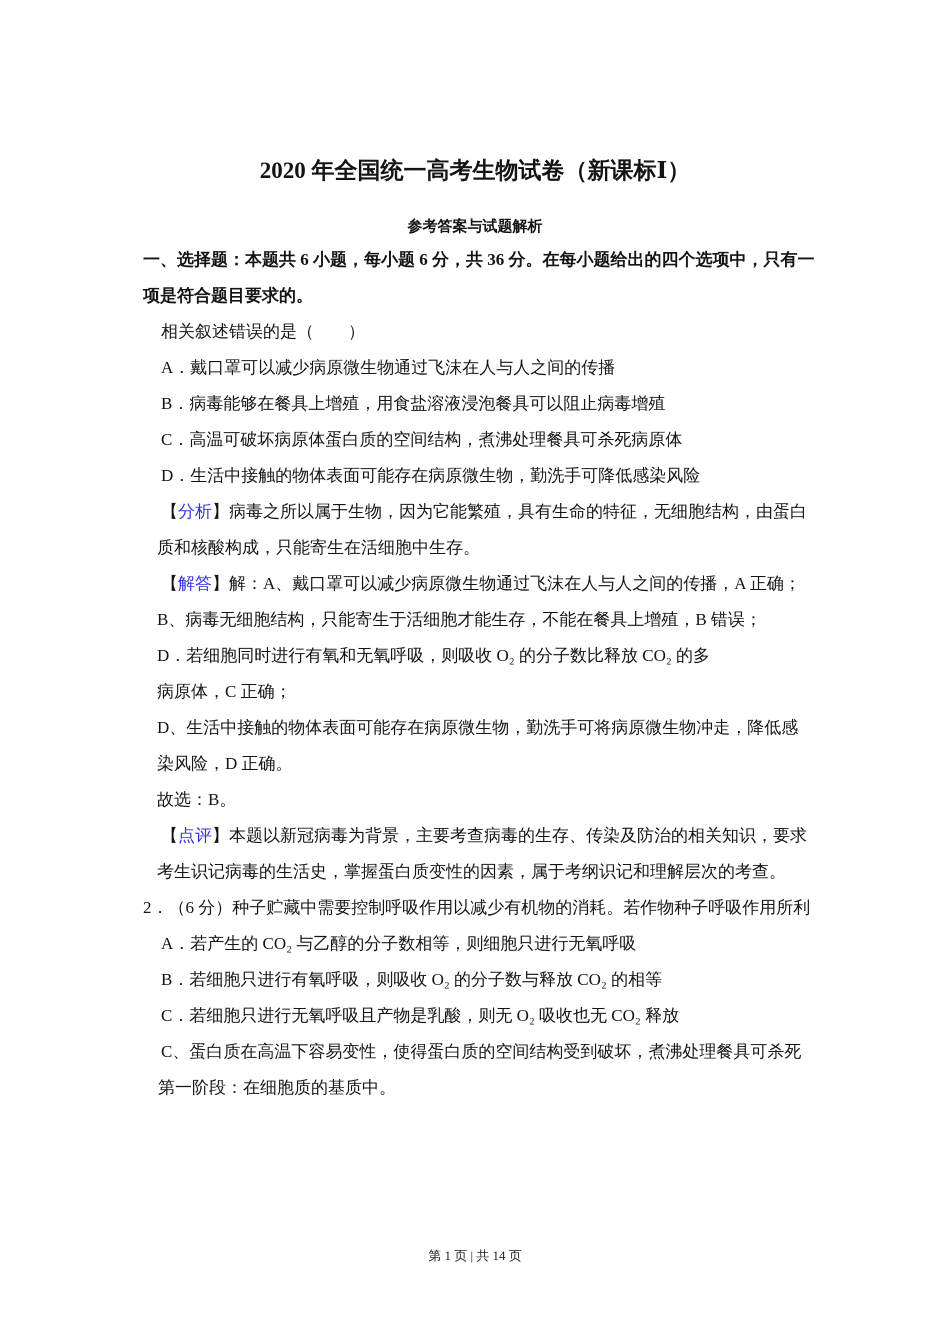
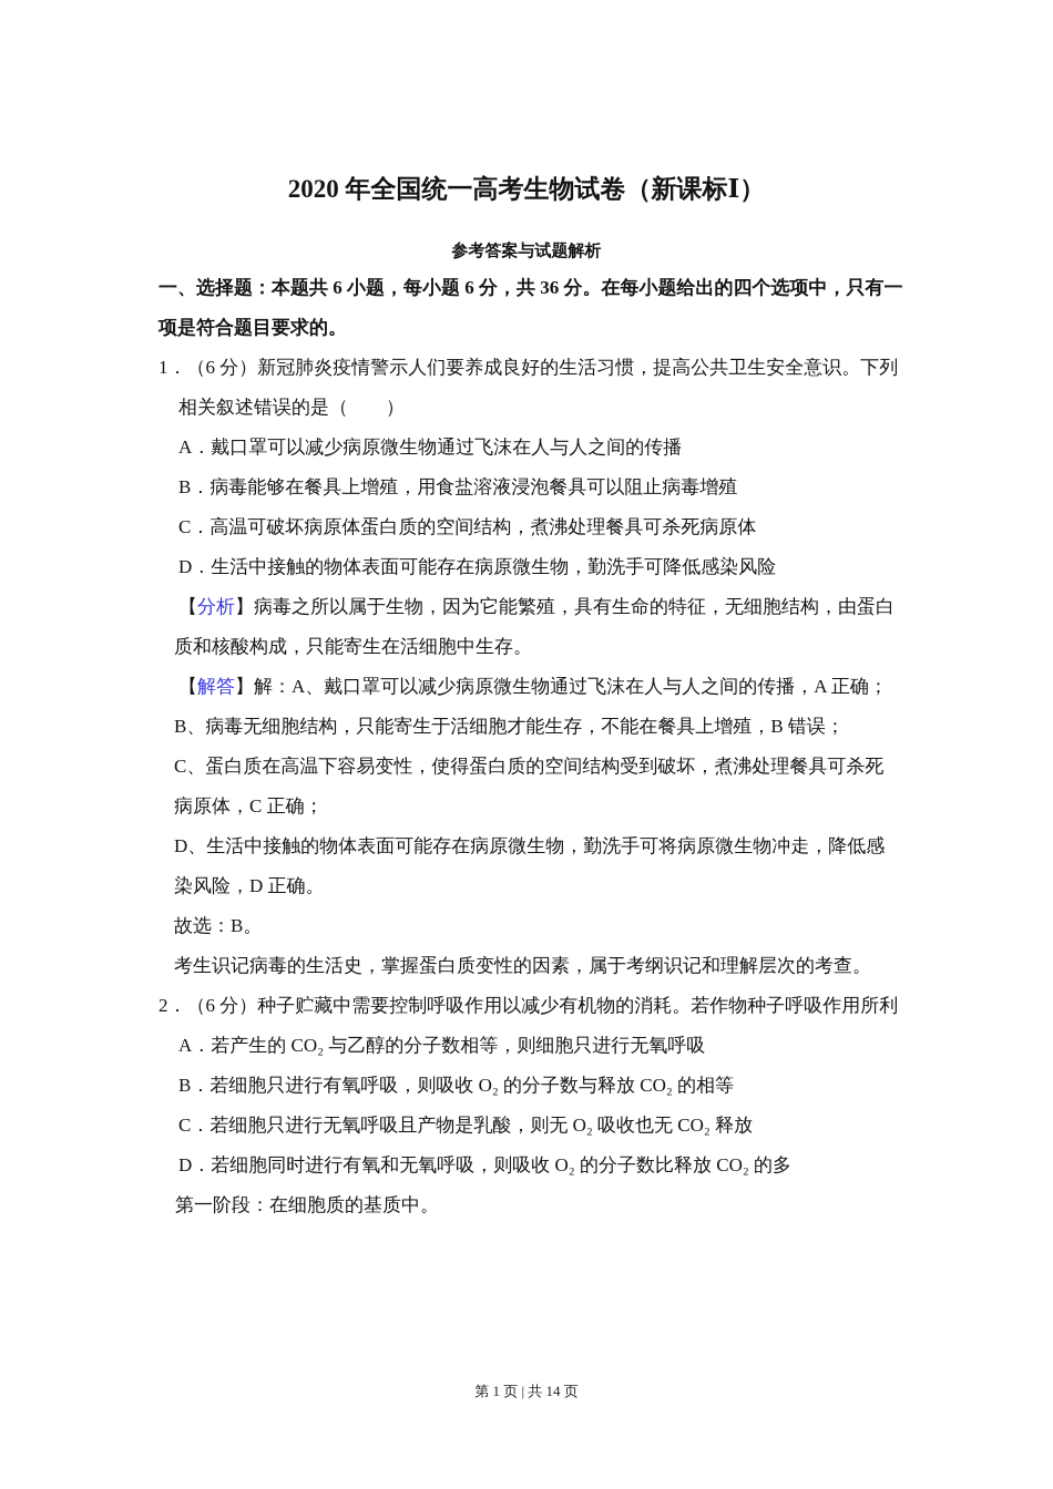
  2020 年全国统一高考生物试卷（新课标Ⅰ）
  参考答案与试题解析
  一、选择题：本题共 6 小题，每小题 6 分，共 36 分。在每小题给出的四个选项中，只有一
  项是符合题目要求的。
+ 1．（6 分）新冠肺炎疫情警示人们要养成良好的生活习惯，提高公共卫生安全意识。下列
  相关叙述错误的是（ ）
  A．戴口罩可以减少病原微生物通过飞沫在人与人之间的传播
  B．病毒能够在餐具上增殖，用食盐溶液浸泡餐具可以阻止病毒增殖
  C．高温可破坏病原体蛋白质的空间结构，煮沸处理餐具可杀死病原体
  D．生活中接触的物体表面可能存在病原微生物，勤洗手可降低感染风险
  【分析】病毒之所以属于生物，因为它能繁殖，具有生命的特征，无细胞结构，由蛋白
  质和核酸构成，只能寄生在活细胞中生存。
  【解答】解：A、戴口罩可以减少病原微生物通过飞沫在人与人之间的传播，A 正确；
  B、病毒无细胞结构，只能寄生于活细胞才能生存，不能在餐具上增殖，B 错误；
- D．若细胞同时进行有氧和无氧呼吸，则吸收 O₂ 的分子数比释放 CO₂ 的多
+ C、蛋白质在高温下容易变性，使得蛋白质的空间结构受到破坏，煮沸处理餐具可杀死
  病原体，C 正确；
  D、生活中接触的物体表面可能存在病原微生物，勤洗手可将病原微生物冲走，降低感
  染风险，D 正确。
  故选：B。
- 【点评】本题以新冠病毒为背景，主要考查病毒的生存、传染及防治的相关知识，要求
  考生识记病毒的生活史，掌握蛋白质变性的因素，属于考纲识记和理解层次的考查。
  2．（6 分）种子贮藏中需要控制呼吸作用以减少有机物的消耗。若作物种子呼吸作用所利
  A．若产生的 CO₂ 与乙醇的分子数相等，则细胞只进行无氧呼吸
  B．若细胞只进行有氧呼吸，则吸收 O₂ 的分子数与释放 CO₂ 的相等
  C．若细胞只进行无氧呼吸且产物是乳酸，则无 O₂ 吸收也无 CO₂ 释放
- C、蛋白质在高温下容易变性，使得蛋白质的空间结构受到破坏，煮沸处理餐具可杀死
+ D．若细胞同时进行有氧和无氧呼吸，则吸收 O₂ 的分子数比释放 CO₂ 的多
  第一阶段：在细胞质的基质中。
  第 1 页 | 共 14 页
